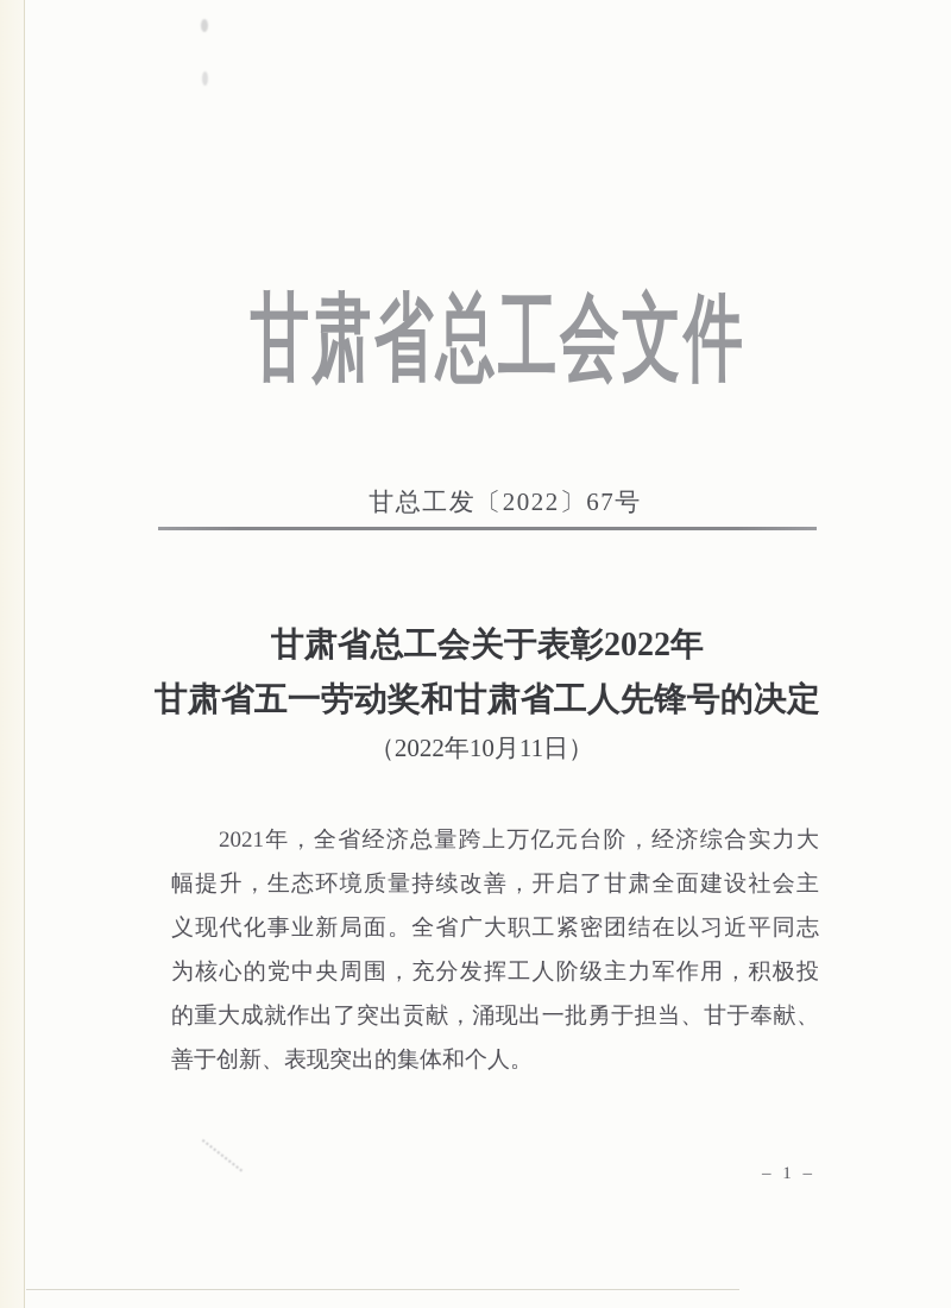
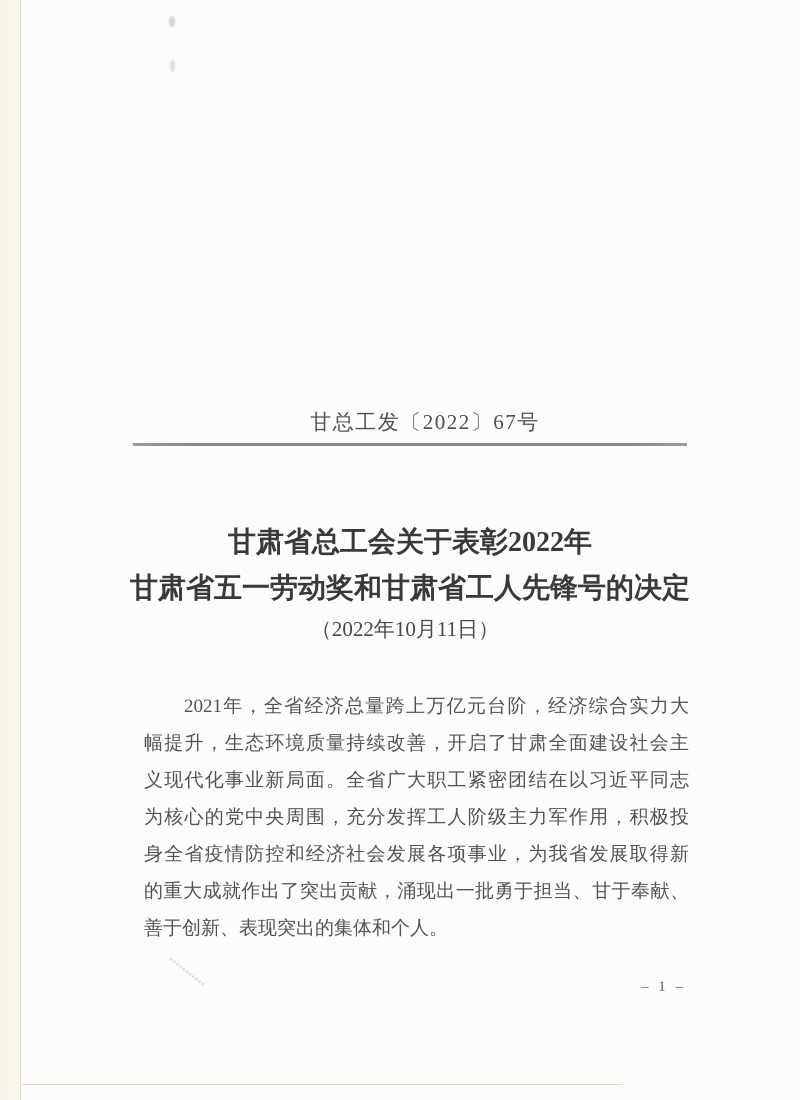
- 甘肃省总工会文件
  甘总工发〔2022〕67号
  甘肃省总工会关于表彰2022年
  甘肃省五一劳动奖和甘肃省工人先锋号的决定
  （2022年10月11日）
  2021年，全省经济总量跨上万亿元台阶，经济综合实力大
  幅提升，生态环境质量持续改善，开启了甘肃全面建设社会主
  义现代化事业新局面。全省广大职工紧密团结在以习近平同志
  为核心的党中央周围，充分发挥工人阶级主力军作用，积极投
+ 身全省疫情防控和经济社会发展各项事业，为我省发展取得新
  的重大成就作出了突出贡献，涌现出一批勇于担当、甘于奉献、
  善于创新、表现突出的集体和个人。
  – 1 –
